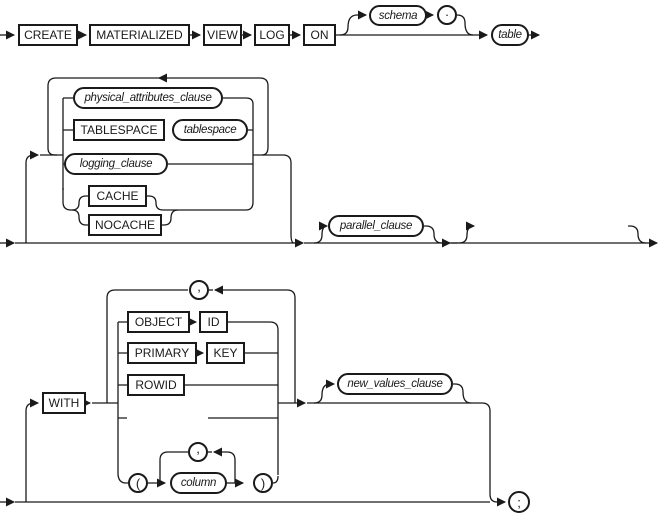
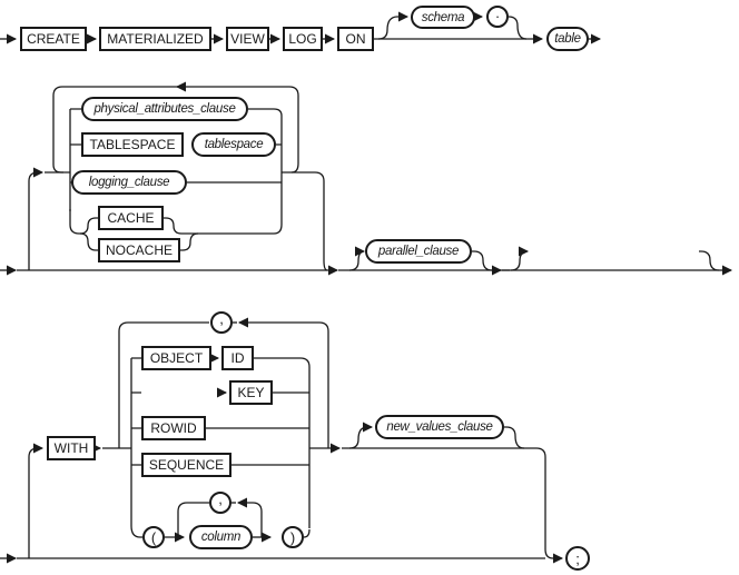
  CREATE
  MATERIALIZED
  VIEW
  LOG
  ON
  schema
  .
  table
  physical_attributes_clause
  TABLESPACE
  tablespace
  logging_clause
  CACHE
  NOCACHE
  parallel_clause
  WITH
  ,
  OBJECT
  ID
- PRIMARY
  KEY
  ROWID
+ SEQUENCE
  ,
  (
  column
  )
  new_values_clause
  ;
